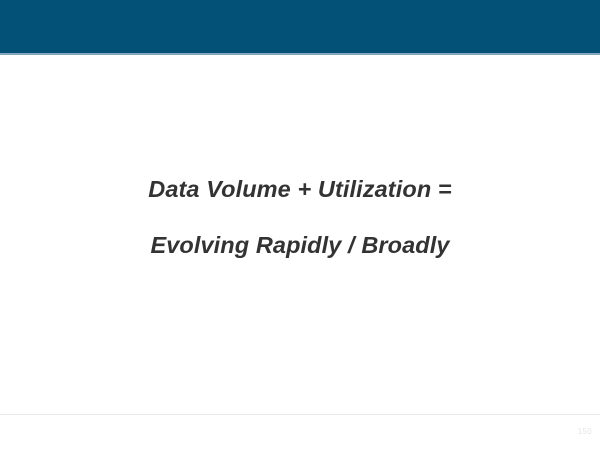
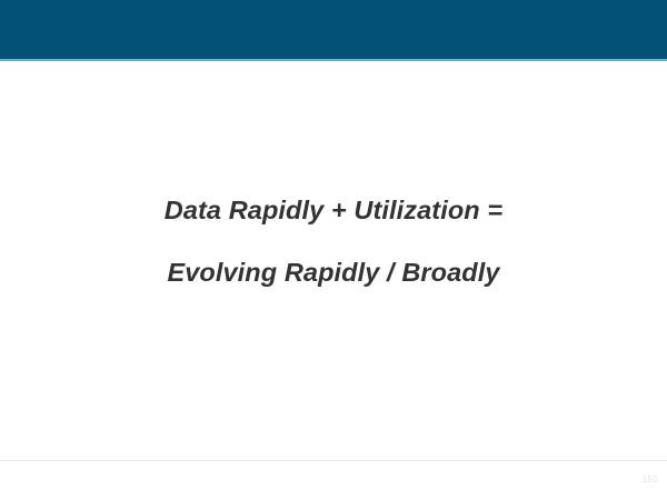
- Data Volume + Utilization =
+ Data Rapidly + Utilization =
  Evolving Rapidly / Broadly
  150
